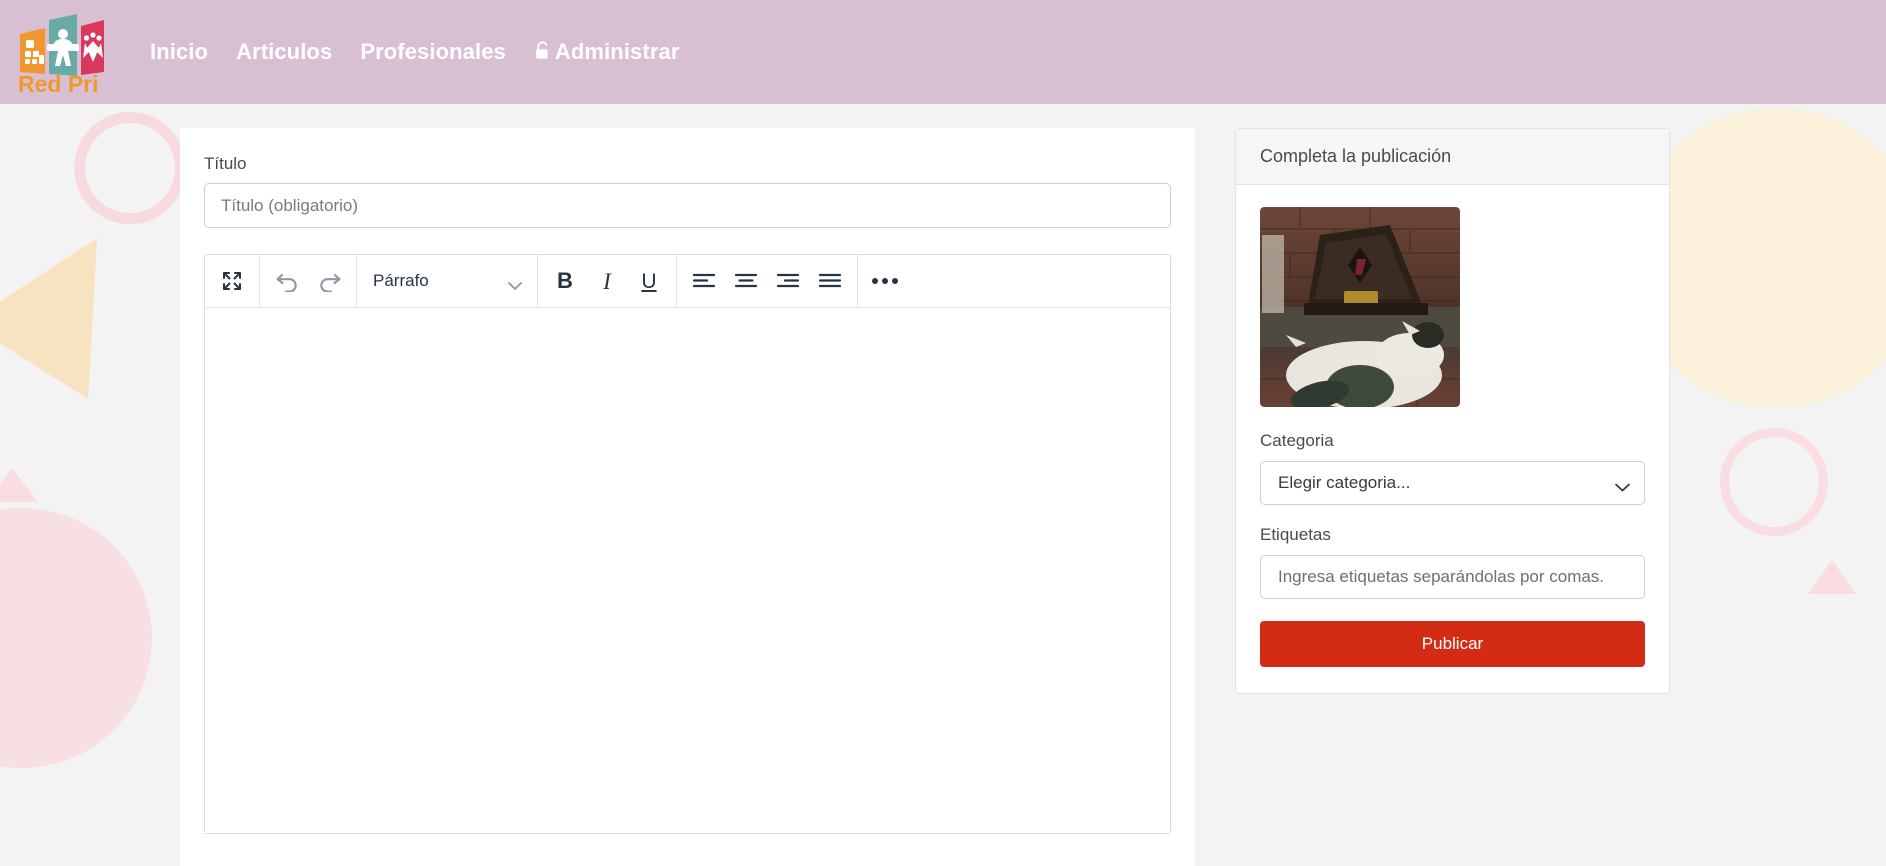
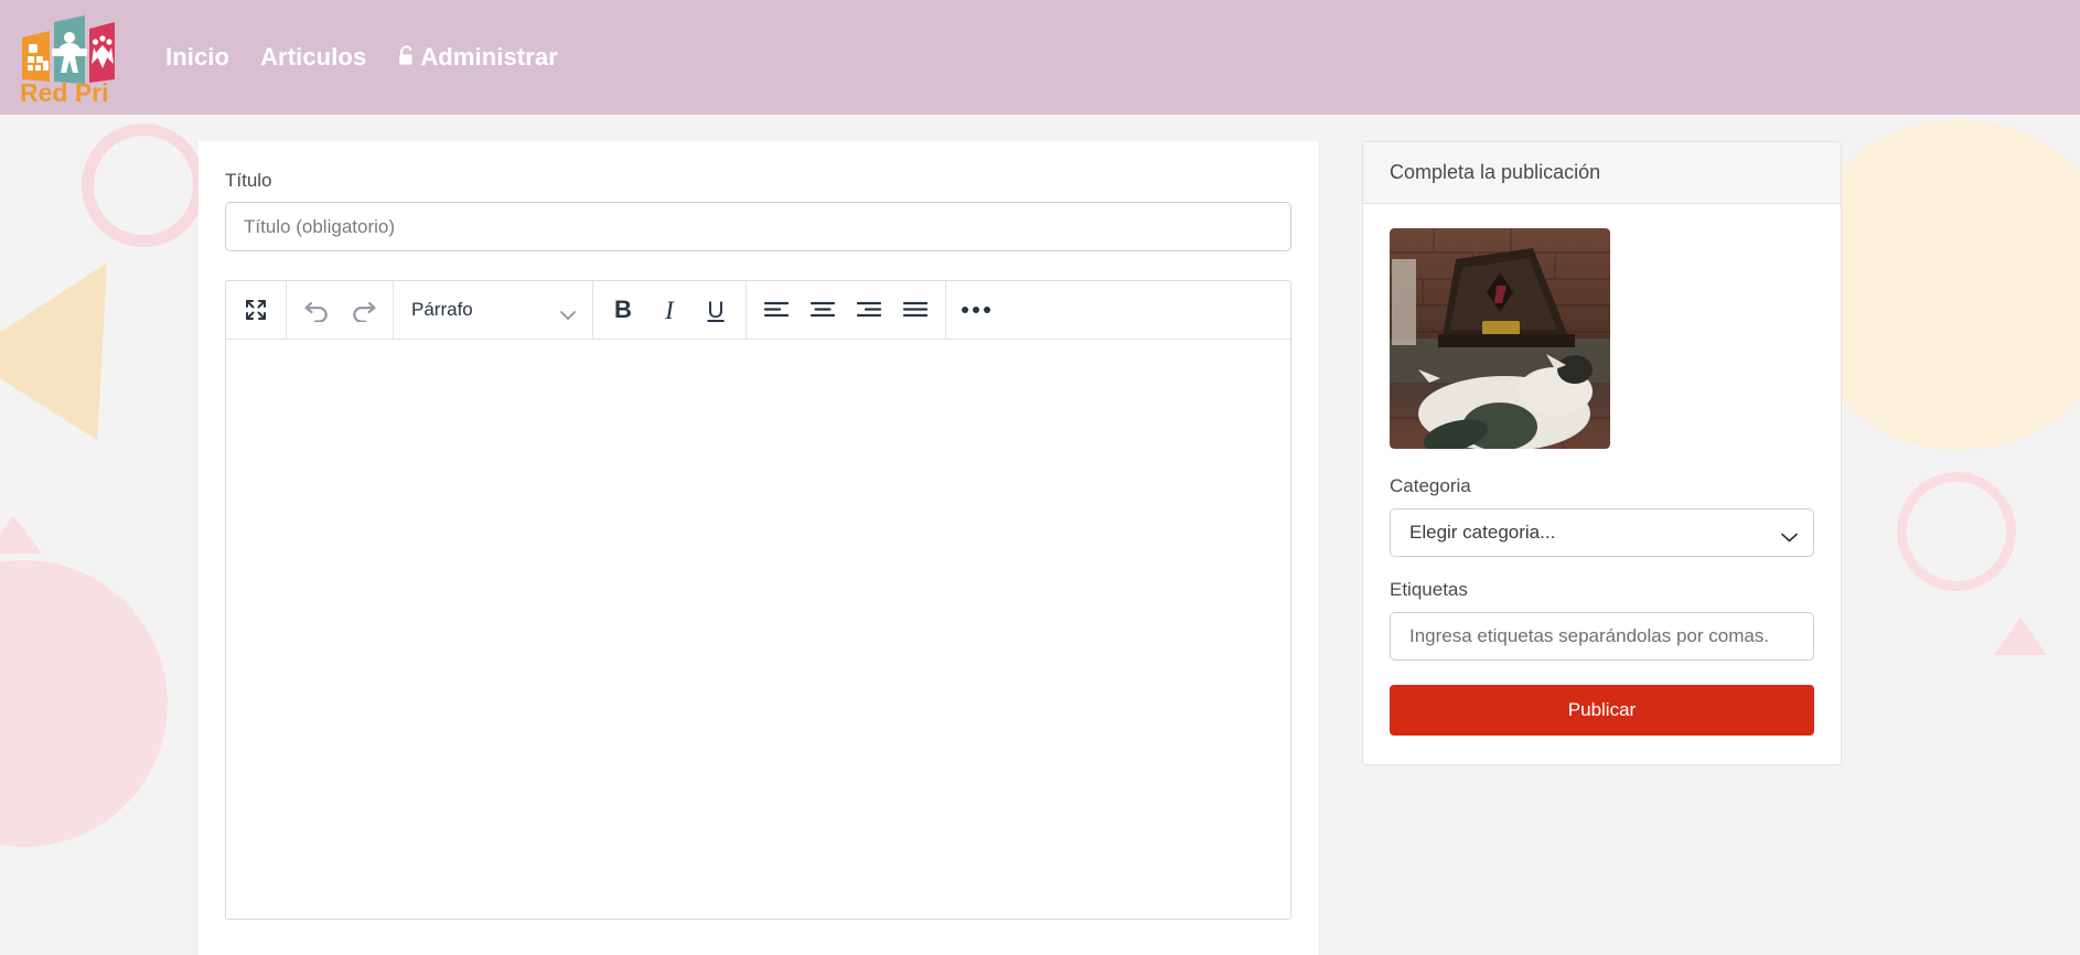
  Red Pri
  Inicio
  Articulos
- Profesionales
  Administrar
  Título
  Título (obligatorio)
  Párrafo
  B
  I
  U
  Completa la publicación
  Categoria
  Elegir categoria...
  Etiquetas
  Ingresa etiquetas separándolas por comas. Publicar
